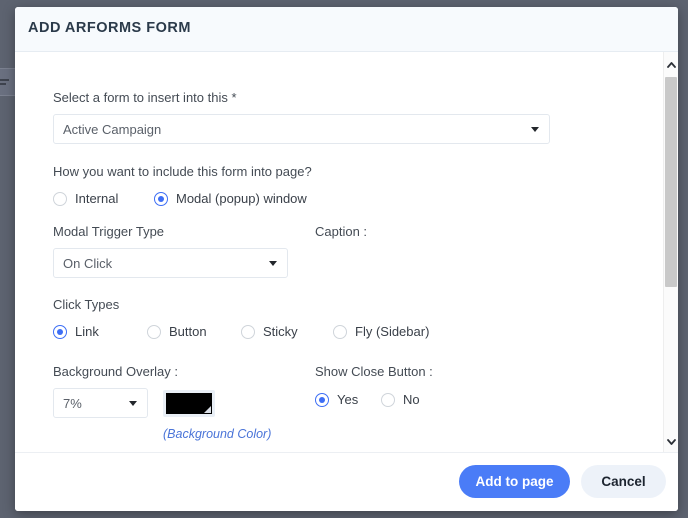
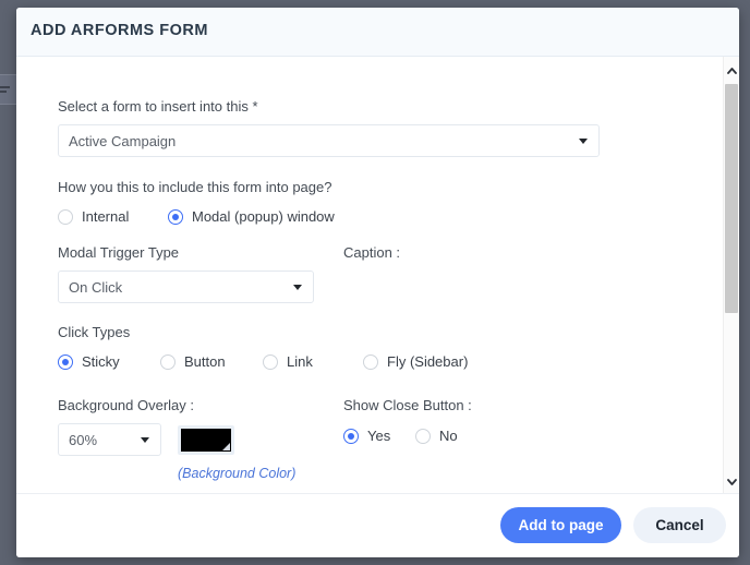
  ADD ARFORMS FORM
  Select a form to insert into this *
  Active Campaign
- How you want to include this form into page?
+ How you this to include this form into page?
  Internal
  Modal (popup) window
  Modal Trigger Type
  On Click
  Caption :
  Click Types
- Link
+ Sticky
  Button
- Sticky
+ Link
  Fly (Sidebar)
  Background Overlay :
- 7%
+ 60%
  (Background Color)
  Show Close Button :
  Yes
  No
  Add to page
  Cancel
